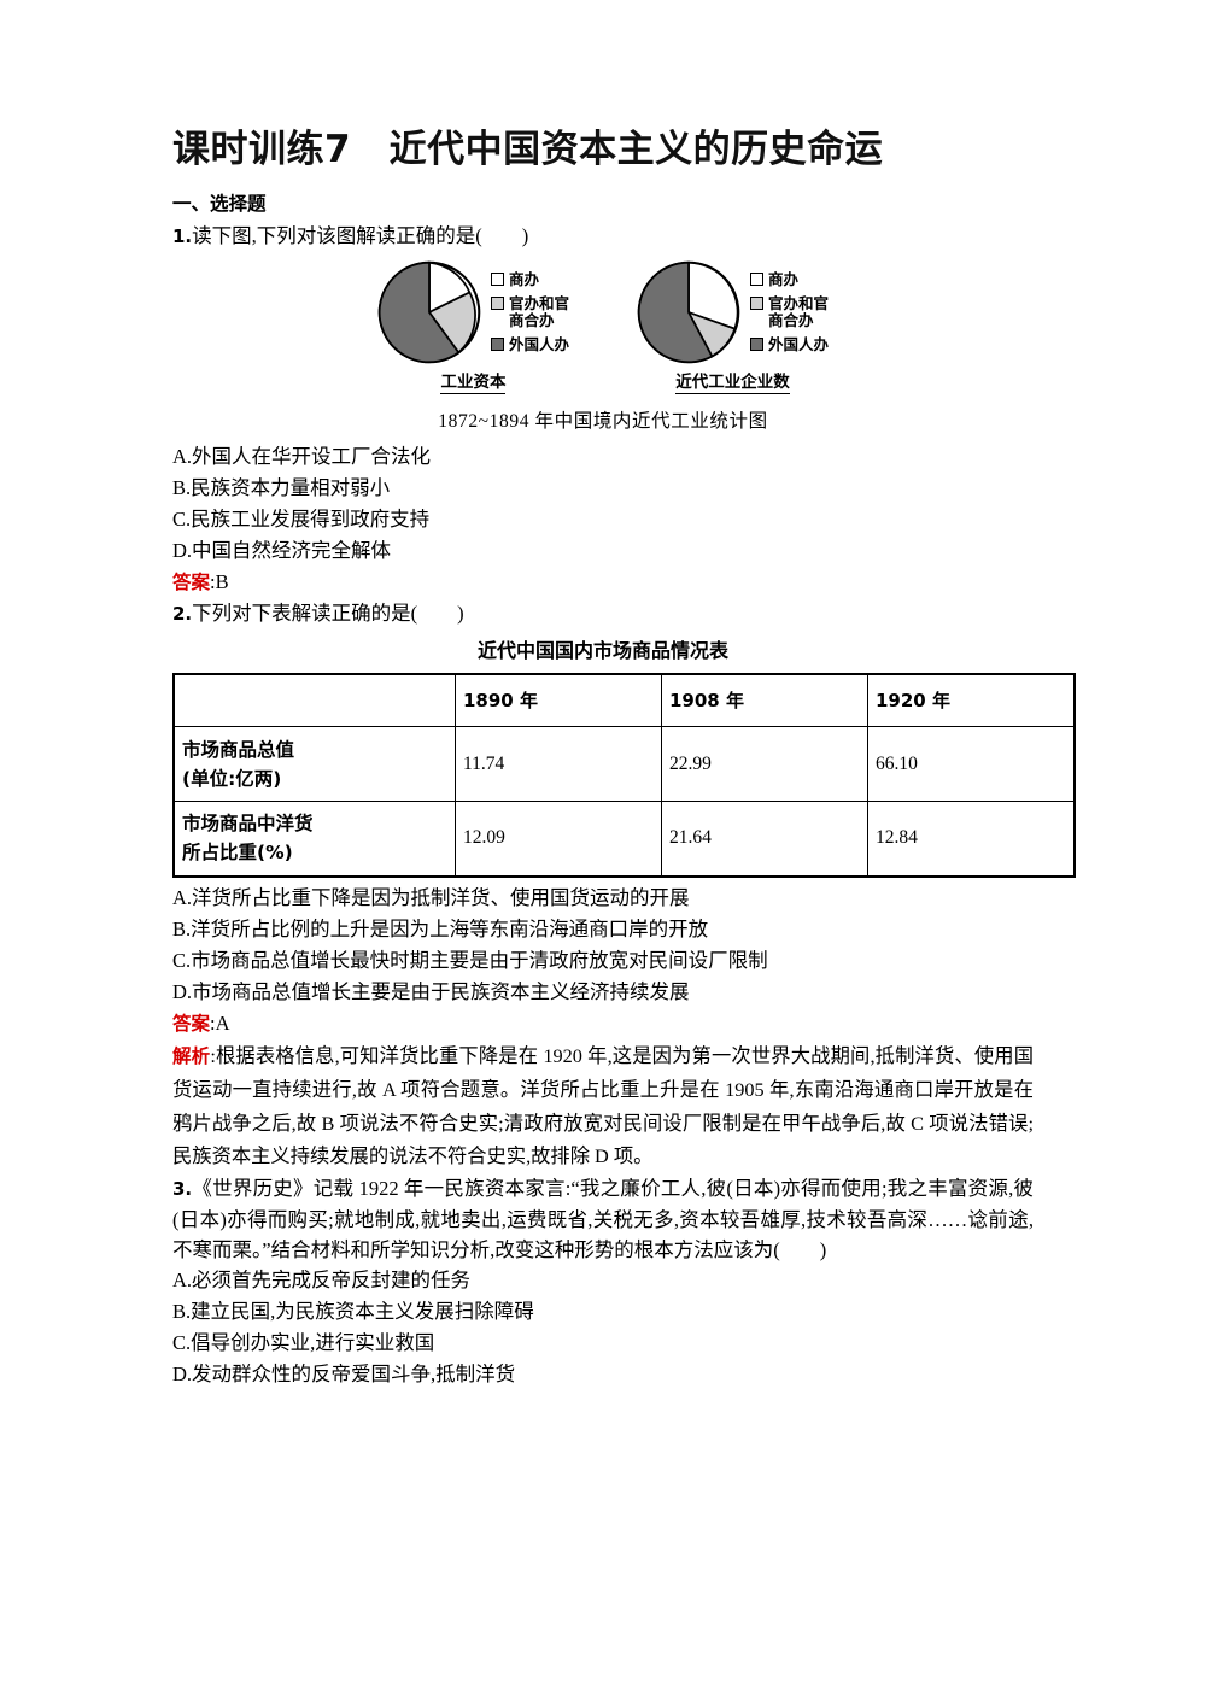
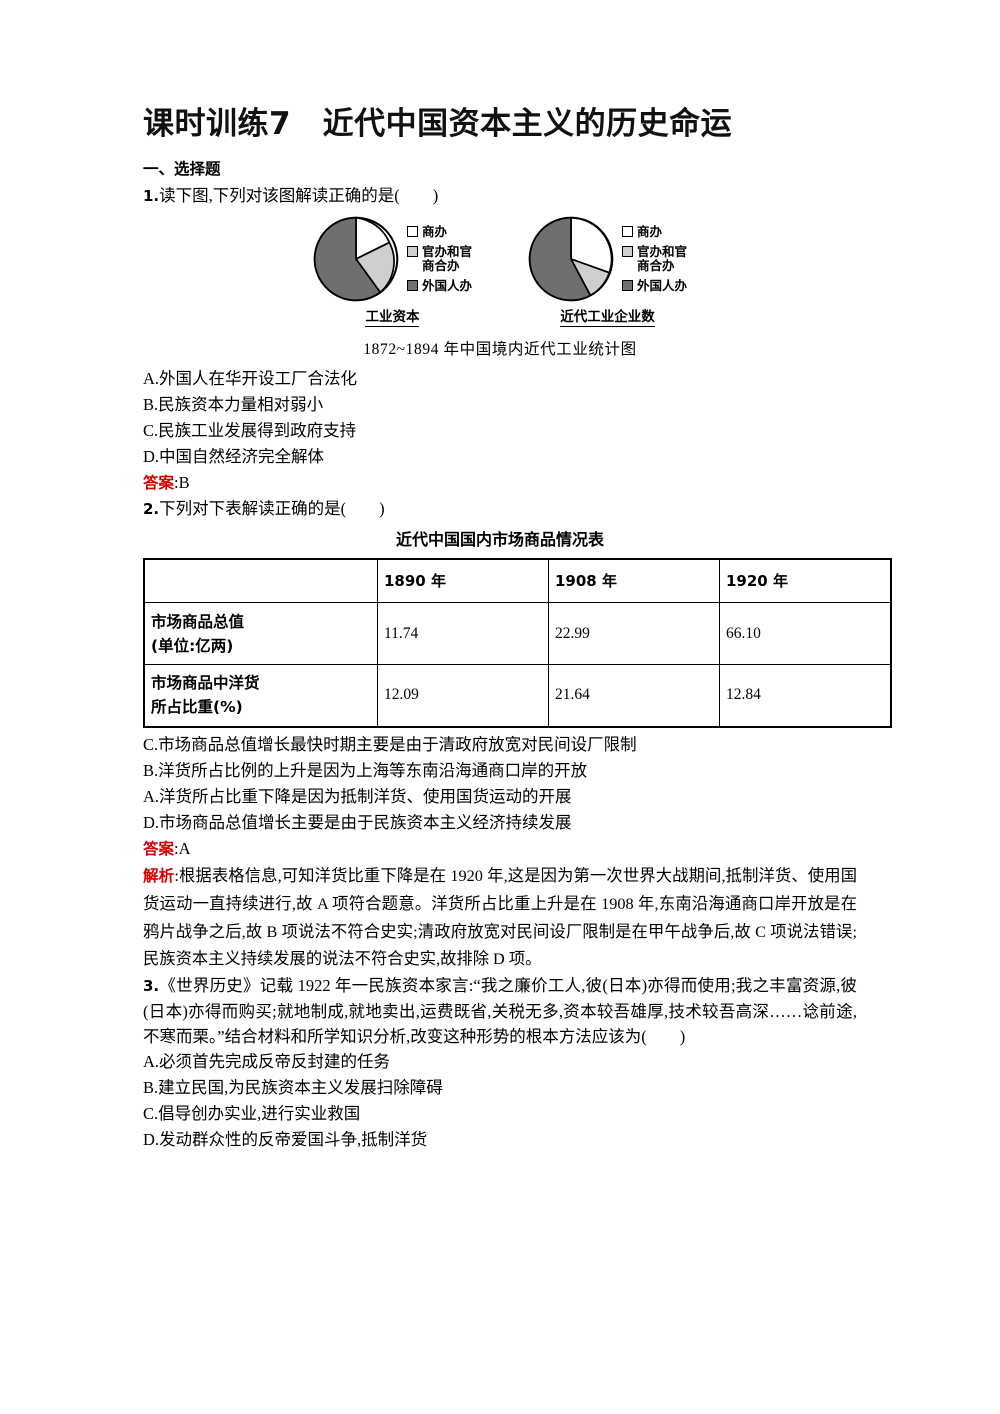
  课时训练7 近代中国资本主义的历史命运
  一、选择题
  1.读下图,下列对该图解读正确的是( )
  商办
  官办和官
  商合办
  外国人办
  工业资本
  商办
  官办和官
  商合办
  外国人办
  近代工业企业数
  1872~1894 年中国境内近代工业统计图
  A.外国人在华开设工厂合法化
  B.民族资本力量相对弱小
  C.民族工业发展得到政府支持
  D.中国自然经济完全解体
  答案:B
  2.下列对下表解读正确的是( )
  近代中国国内市场商品情况表
  	1890 年	1908 年	1920 年
  市场商品总值 (单位:亿两)	11.74	22.99	66.10
  市场商品中洋货 所占比重(%)	12.09	21.64	12.84
- A.洋货所占比重下降是因为抵制洋货、使用国货运动的开展
+ C.市场商品总值增长最快时期主要是由于清政府放宽对民间设厂限制
  B.洋货所占比例的上升是因为上海等东南沿海通商口岸的开放
- C.市场商品总值增长最快时期主要是由于清政府放宽对民间设厂限制
+ A.洋货所占比重下降是因为抵制洋货、使用国货运动的开展
  D.市场商品总值增长主要是由于民族资本主义经济持续发展
  答案:A
- 解析:根据表格信息,可知洋货比重下降是在 1920 年,这是因为第一次世界大战期间,抵制洋货、使用国货运动一直持续进行,故 A 项符合题意。洋货所占比重上升是在 1905 年,东南沿海通商口岸开放是在鸦片战争之后,故 B 项说法不符合史实;清政府放宽对民间设厂限制是在甲午战争后,故 C 项说法错误;民族资本主义持续发展的说法不符合史实,故排除 D 项。
+ 解析:根据表格信息,可知洋货比重下降是在 1920 年,这是因为第一次世界大战期间,抵制洋货、使用国货运动一直持续进行,故 A 项符合题意。洋货所占比重上升是在 1908 年,东南沿海通商口岸开放是在鸦片战争之后,故 B 项说法不符合史实;清政府放宽对民间设厂限制是在甲午战争后,故 C 项说法错误;民族资本主义持续发展的说法不符合史实,故排除 D 项。
  3.《世界历史》记载 1922 年一民族资本家言:“我之廉价工人,彼(日本)亦得而使用;我之丰富资源,彼(日本)亦得而购买;就地制成,就地卖出,运费既省,关税无多,资本较吾雄厚,技术较吾高深……谂前途,不寒而栗。”结合材料和所学知识分析,改变这种形势的根本方法应该为( )
  A.必须首先完成反帝反封建的任务
  B.建立民国,为民族资本主义发展扫除障碍
  C.倡导创办实业,进行实业救国
  D.发动群众性的反帝爱国斗争,抵制洋货
